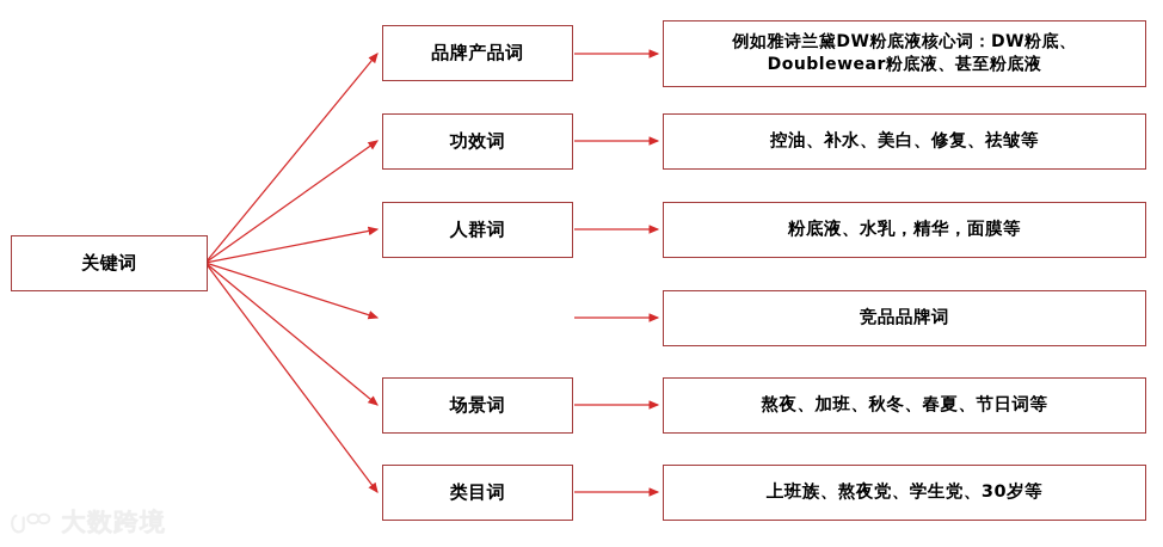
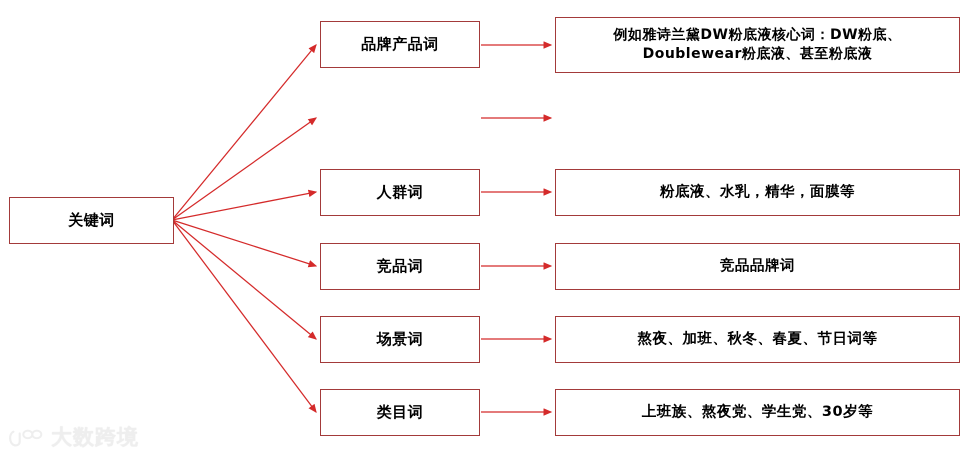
  关键词
  品牌产品词
- 功效词
  人群词
+ 竞品词
  场景词
  类目词
  例如雅诗兰黛DW粉底液核心词：DW粉底、
  Doublewear粉底液、甚至粉底液
- 控油、补水、美白、修复、祛皱等
  粉底液、水乳，精华，面膜等
  竞品品牌词
  熬夜、加班、秋冬、春夏、节日词等
  上班族、熬夜党、学生党、30岁等
